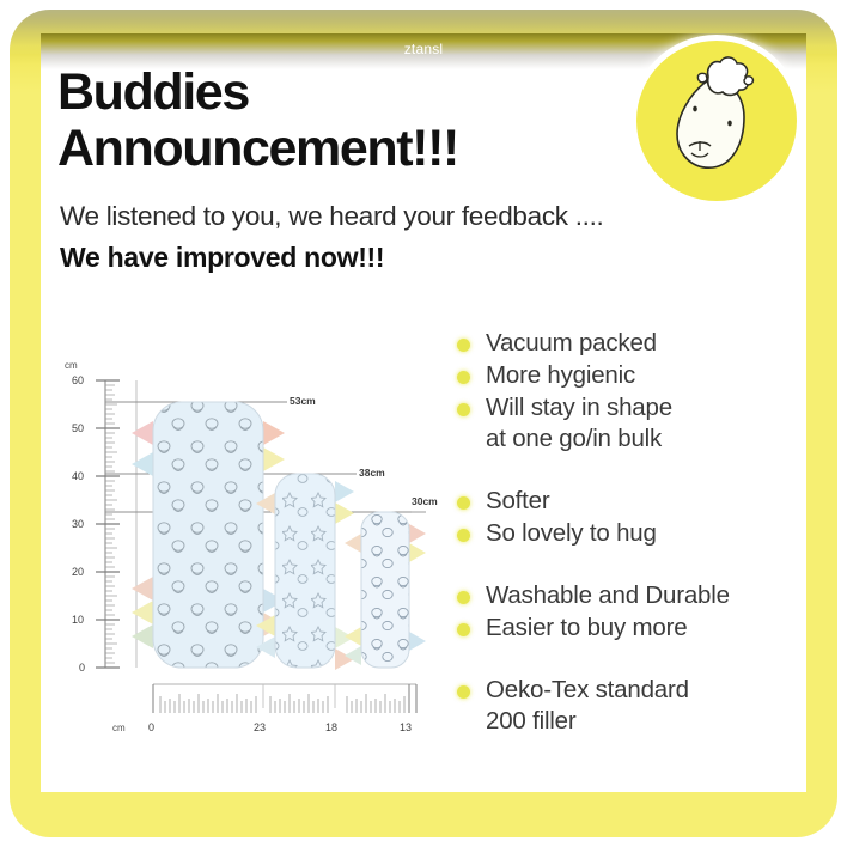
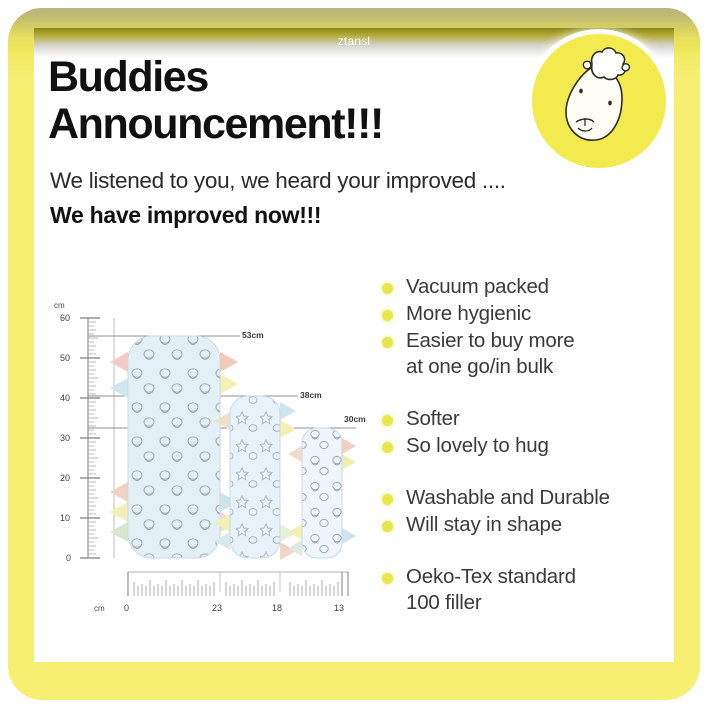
  ztansl
  Buddies
  Announcement!!!
- We listened to you, we heard your feedback ....
+ We listened to you, we heard your improved ....
  We have improved now!!!
  Vacuum packed
  More hygienic
- Will stay in shape
+ Easier to buy more
  at one go/in bulk
  Softer
  So lovely to hug
  Washable and Durable
- Easier to buy more
+ Will stay in shape
  Oeko-Tex standard
- 200 filler
+ 100 filler
  cm
  60
  50
  40
  30
  20
  10
  0
  53cm
  38cm
  30cm
  cm
  0
  23
  18
  13
